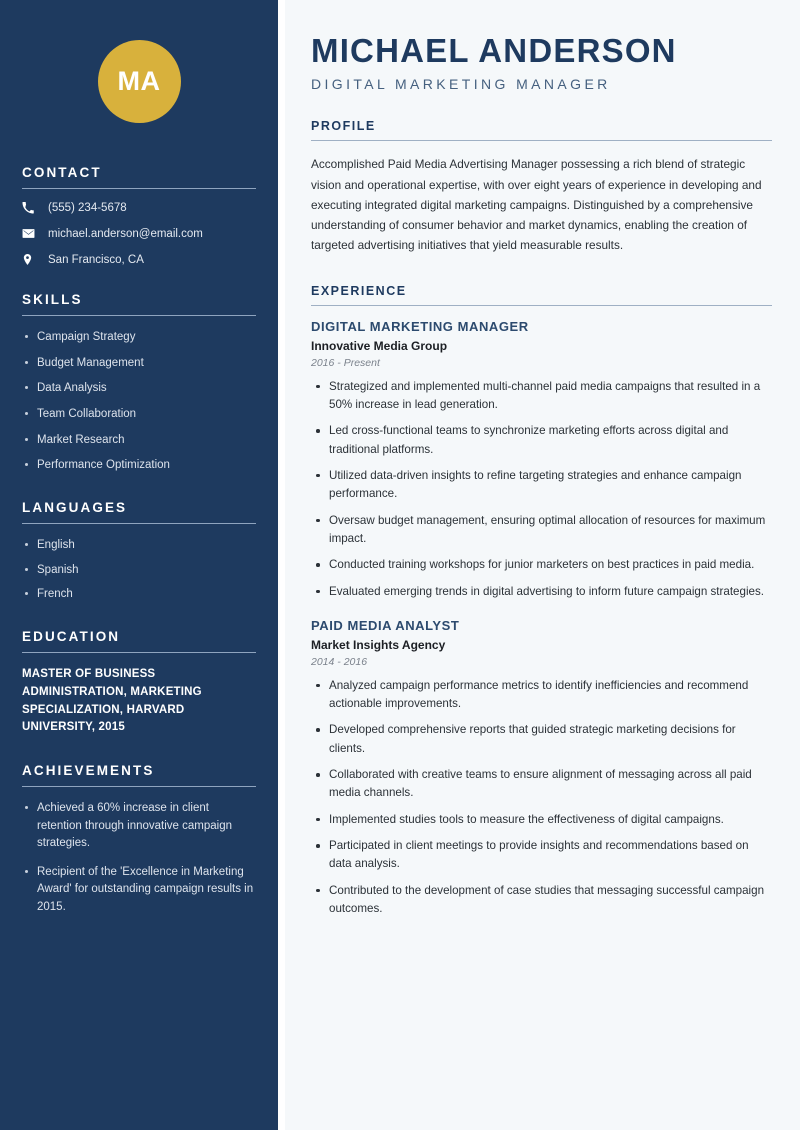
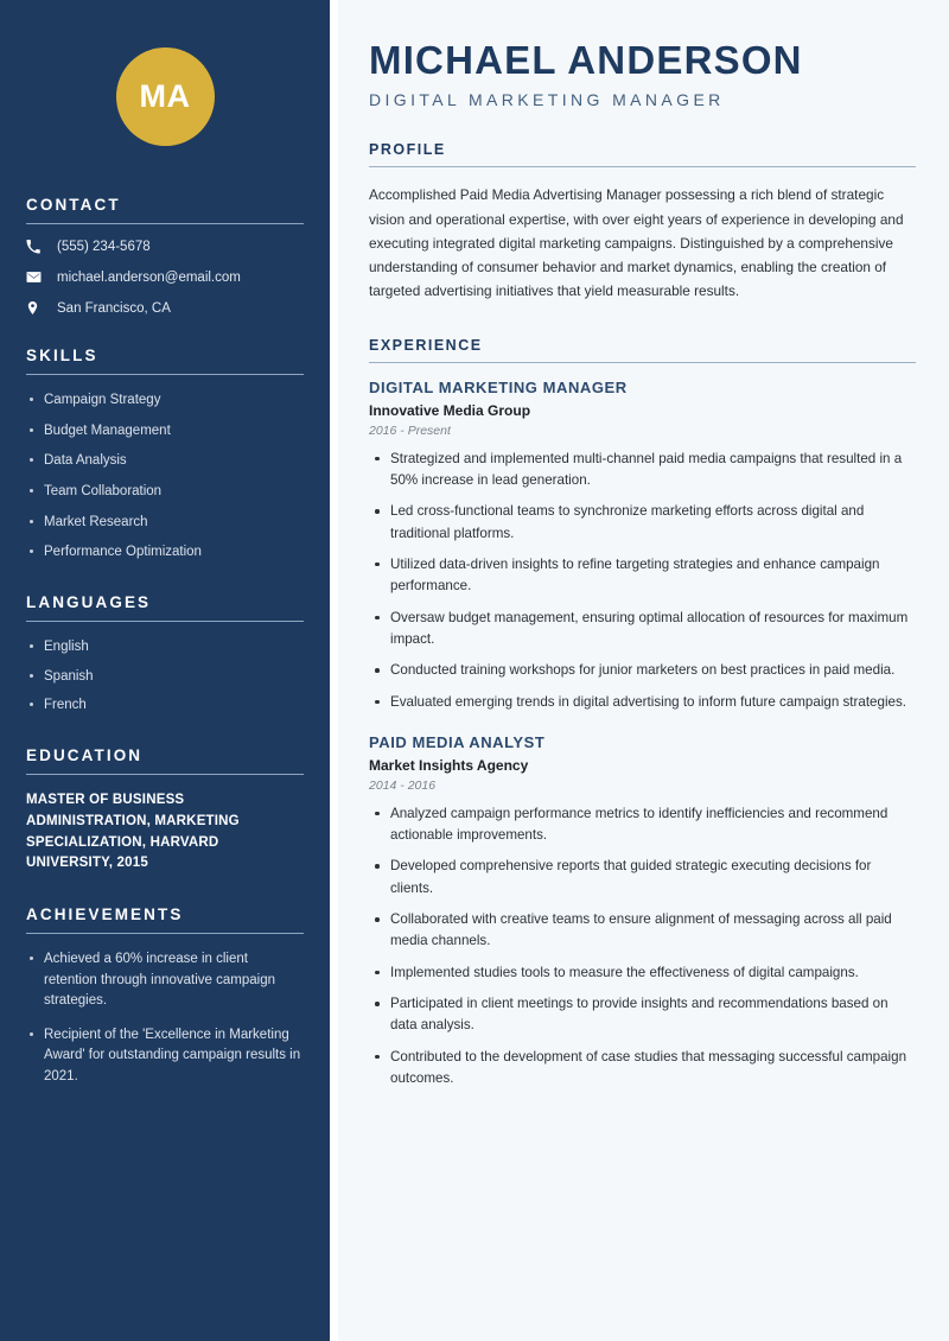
  MA
  CONTACT
  (555) 234-5678
  michael.anderson@email.com
  San Francisco, CA
  SKILLS
  Campaign Strategy
  Budget Management
  Data Analysis
  Team Collaboration
  Market Research
  Performance Optimization
  LANGUAGES
  English
  Spanish
  French
  EDUCATION
  MASTER OF BUSINESS ADMINISTRATION, MARKETING SPECIALIZATION, HARVARD UNIVERSITY, 2015
  ACHIEVEMENTS
  Achieved a 60% increase in client retention through innovative campaign strategies.
- Recipient of the 'Excellence in Marketing Award' for outstanding campaign results in 2015.
+ Recipient of the 'Excellence in Marketing Award' for outstanding campaign results in 2021.
  MICHAEL ANDERSON
  DIGITAL MARKETING MANAGER
  PROFILE
  Accomplished Paid Media Advertising Manager possessing a rich blend of strategic vision and operational expertise, with over eight years of experience in developing and executing integrated digital marketing campaigns. Distinguished by a comprehensive understanding of consumer behavior and market dynamics, enabling the creation of targeted advertising initiatives that yield measurable results.
  EXPERIENCE
  DIGITAL MARKETING MANAGER
  Innovative Media Group
  2016 - Present
  Strategized and implemented multi-channel paid media campaigns that resulted in a 50% increase in lead generation.
  Led cross-functional teams to synchronize marketing efforts across digital and traditional platforms.
  Utilized data-driven insights to refine targeting strategies and enhance campaign performance.
  Oversaw budget management, ensuring optimal allocation of resources for maximum impact.
  Conducted training workshops for junior marketers on best practices in paid media.
  Evaluated emerging trends in digital advertising to inform future campaign strategies.
  PAID MEDIA ANALYST
  Market Insights Agency
  2014 - 2016
  Analyzed campaign performance metrics to identify inefficiencies and recommend actionable improvements.
- Developed comprehensive reports that guided strategic marketing decisions for clients.
+ Developed comprehensive reports that guided strategic executing decisions for clients.
  Collaborated with creative teams to ensure alignment of messaging across all paid media channels.
  Implemented studies tools to measure the effectiveness of digital campaigns.
  Participated in client meetings to provide insights and recommendations based on data analysis.
  Contributed to the development of case studies that messaging successful campaign outcomes.
